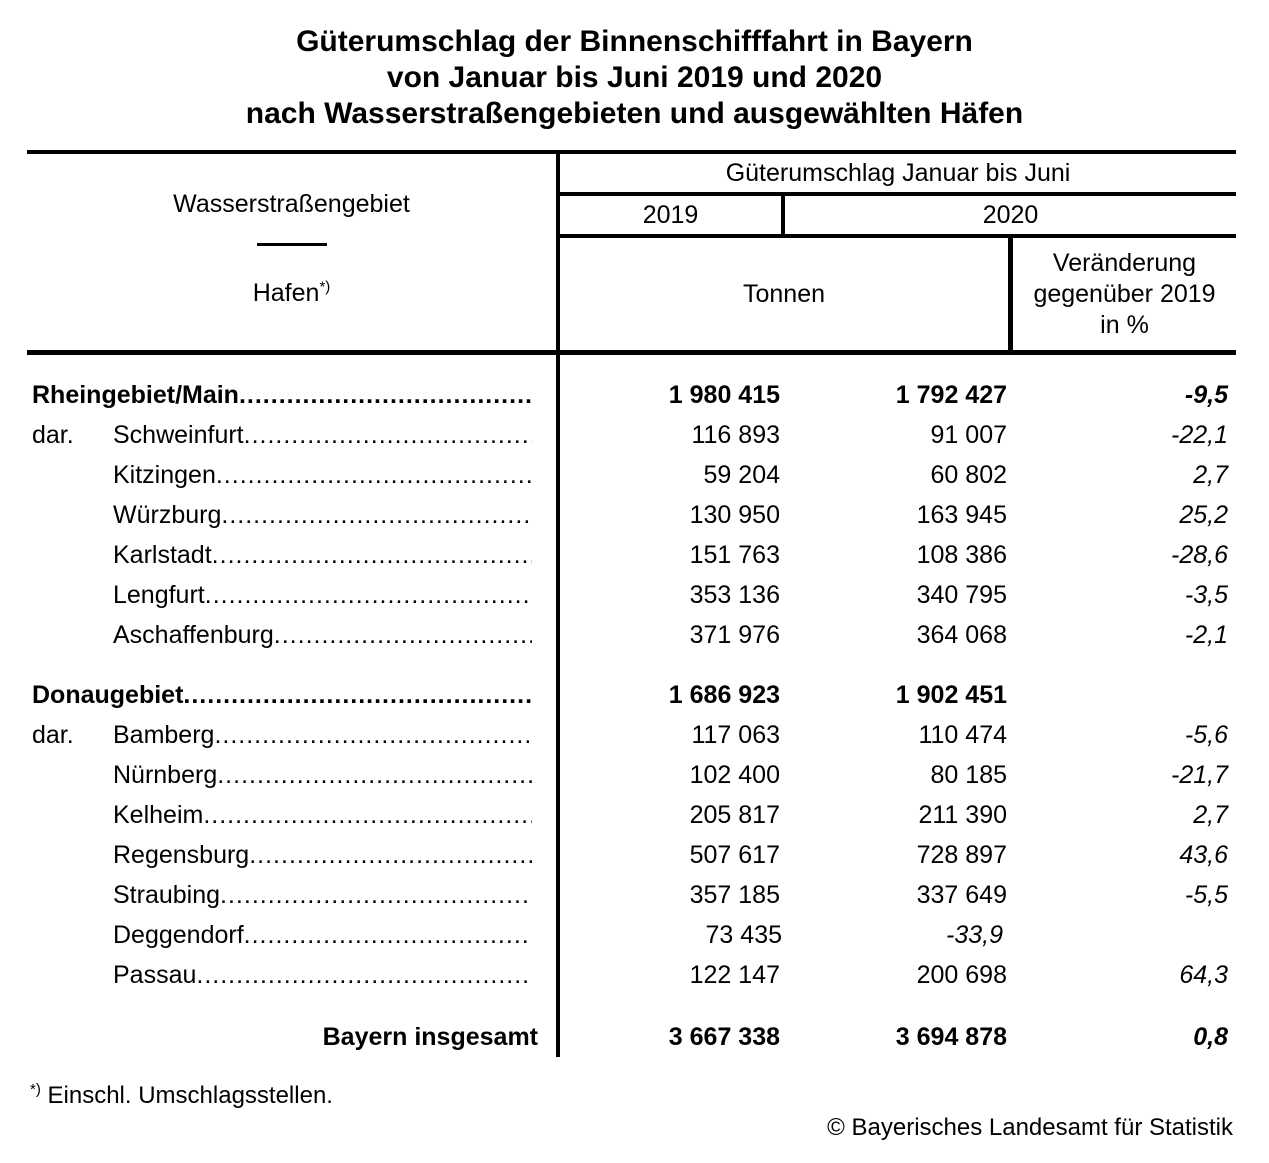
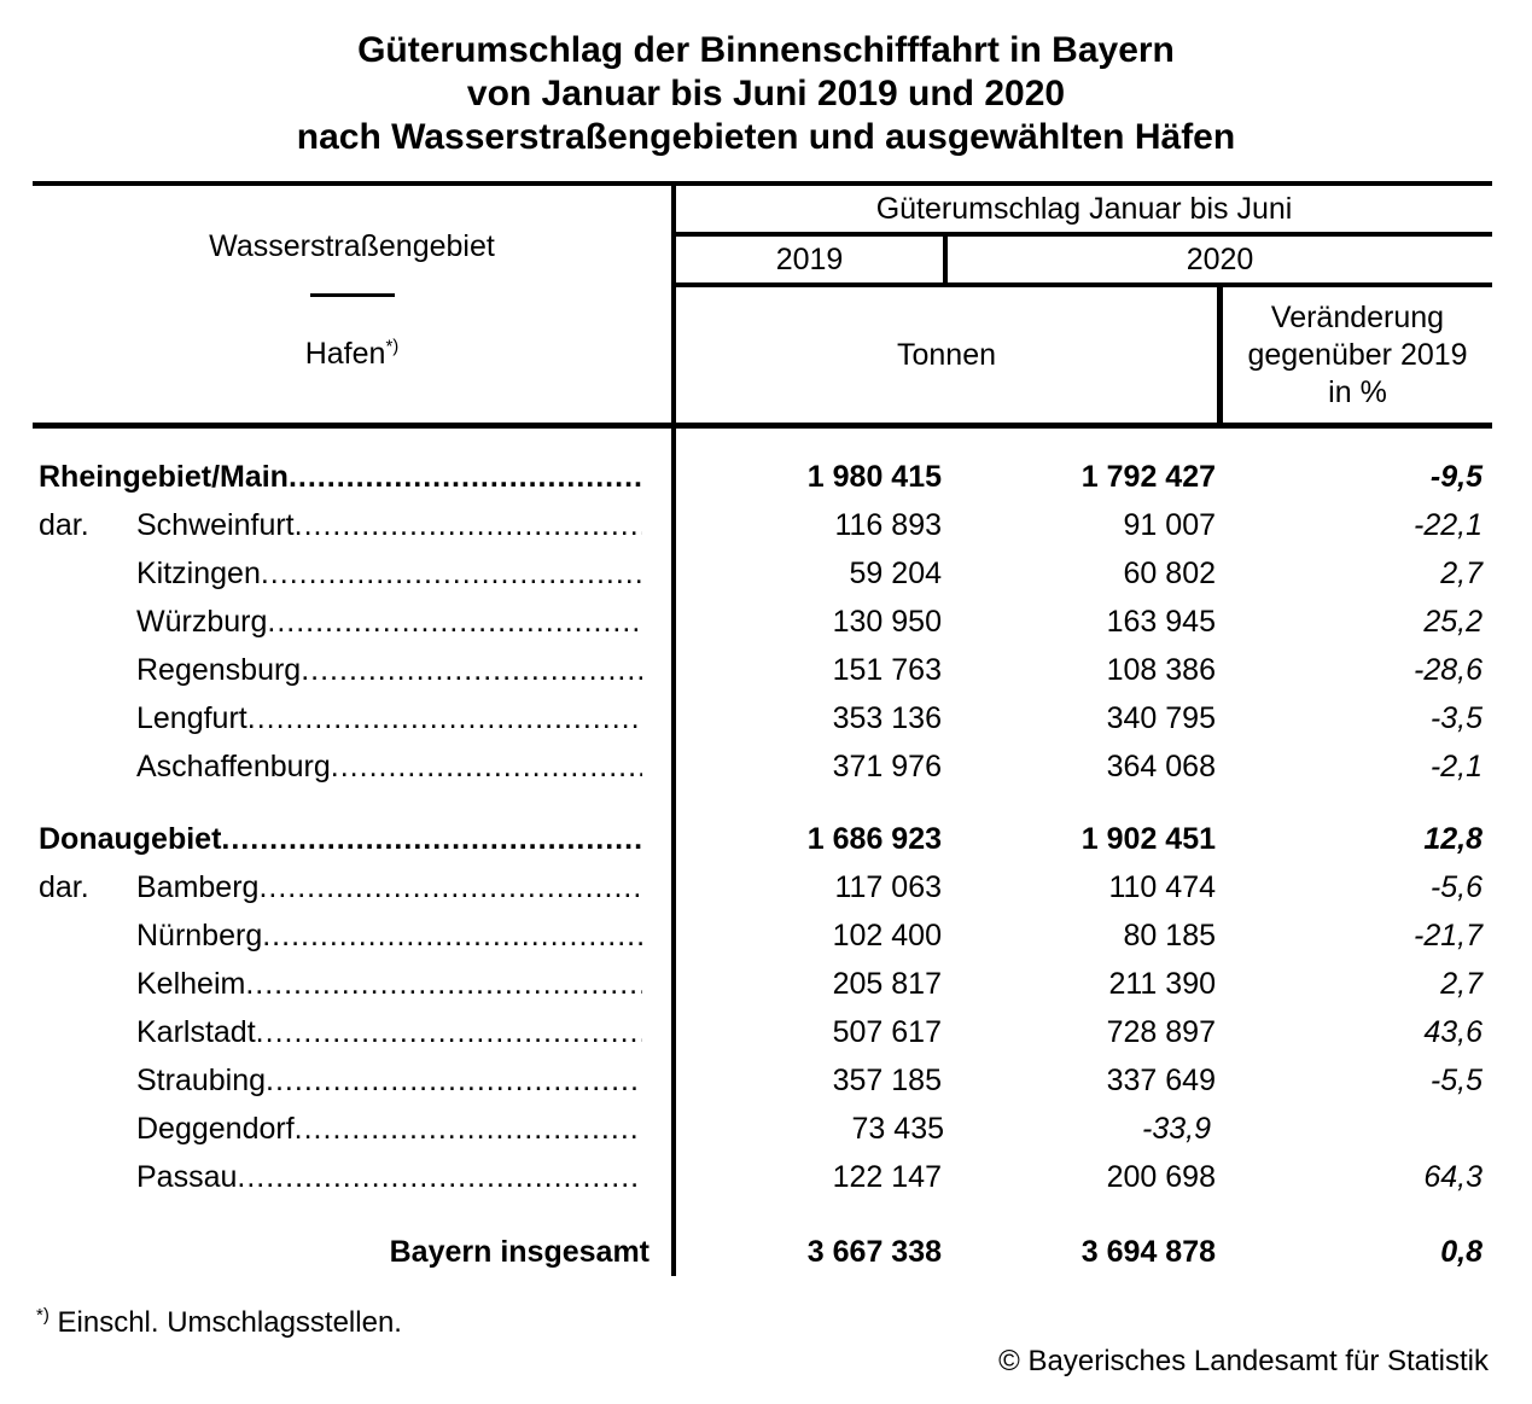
  Güterumschlag der Binnenschifffahrt in Bayern
  von Januar bis Juni 2019 und 2020
  nach Wasserstraßengebieten und ausgewählten Häfen
  Wasserstraßengebiet
  Hafen*)
  Güterumschlag Januar bis Juni
  2019
  2020
  Tonnen
  Veränderung
  gegenüber 2019
  in %
  Rheingebiet/Main
  1 980 415
  1 792 427
  -9,5
  dar.
  Schweinfurt
  116 893
  91 007
  -22,1
  Kitzingen
  59 204
  60 802
  2,7
  Würzburg
  130 950
  163 945
  25,2
- Karlstadt
+ Regensburg
  151 763
  108 386
  -28,6
  Lengfurt
  353 136
  340 795
  -3,5
  Aschaffenburg
  371 976
  364 068
  -2,1
  Donaugebiet
  1 686 923
  1 902 451
+ 12,8
  dar.
  Bamberg
  117 063
  110 474
  -5,6
  Nürnberg
  102 400
  80 185
  -21,7
  Kelheim
  205 817
  211 390
  2,7
- Regensburg
+ Karlstadt
  507 617
  728 897
  43,6
  357 185
  337 649
  -5,5
  Deggendorf
  73 435
  -33,9
  Passau
  122 147
  200 698
  64,3
  Bayern insgesamt
  3 667 338
  3 694 878
  0,8
  *) Einschl. Umschlagsstellen.
  © Bayerisches Landesamt für Statistik
